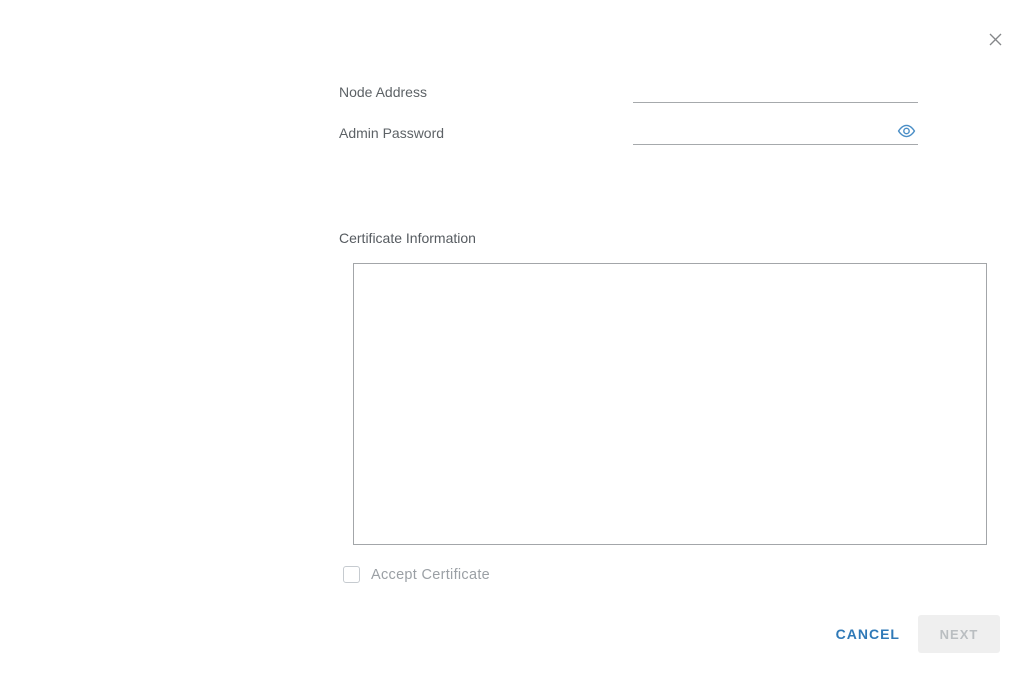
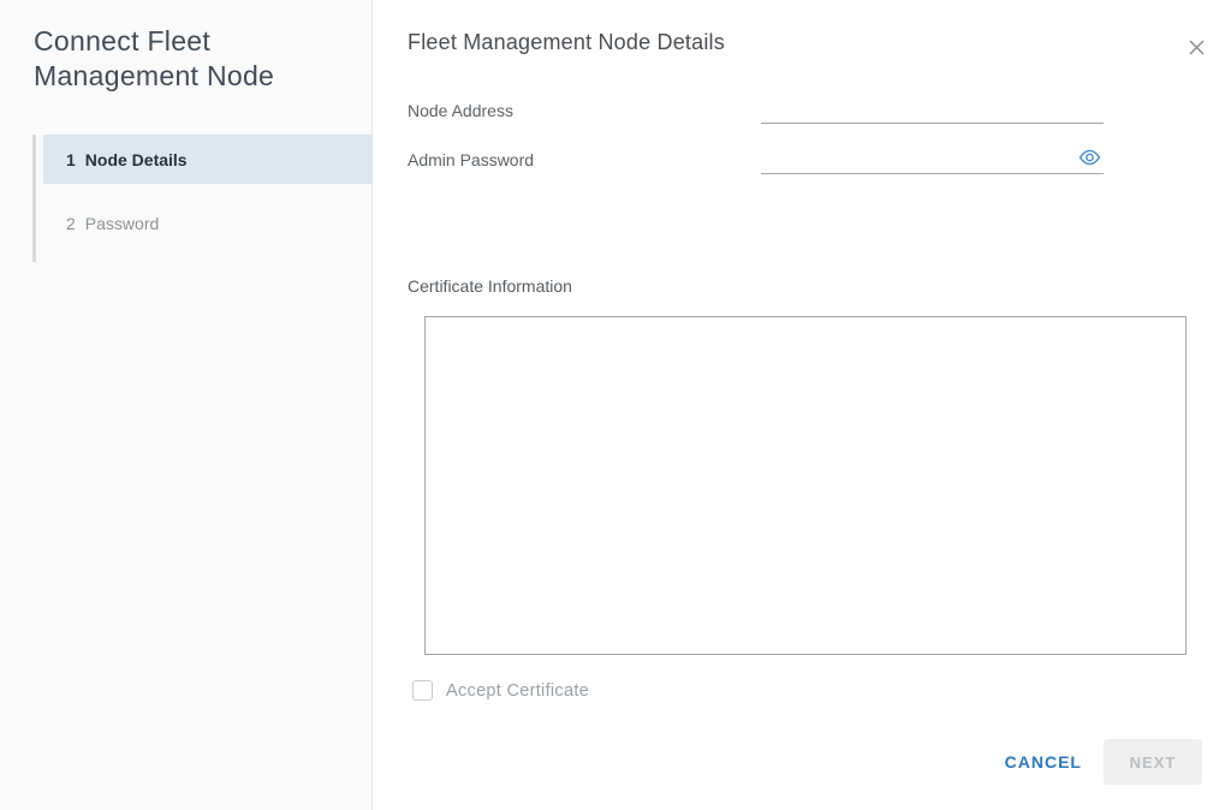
+ Connect Fleet Management Node
+ 1
+ Node Details
+ 2
+ Password
+ Fleet Management Node Details
  Node Address
  Admin Password
  Certificate Information
  Accept Certificate
  CANCEL
  NEXT
